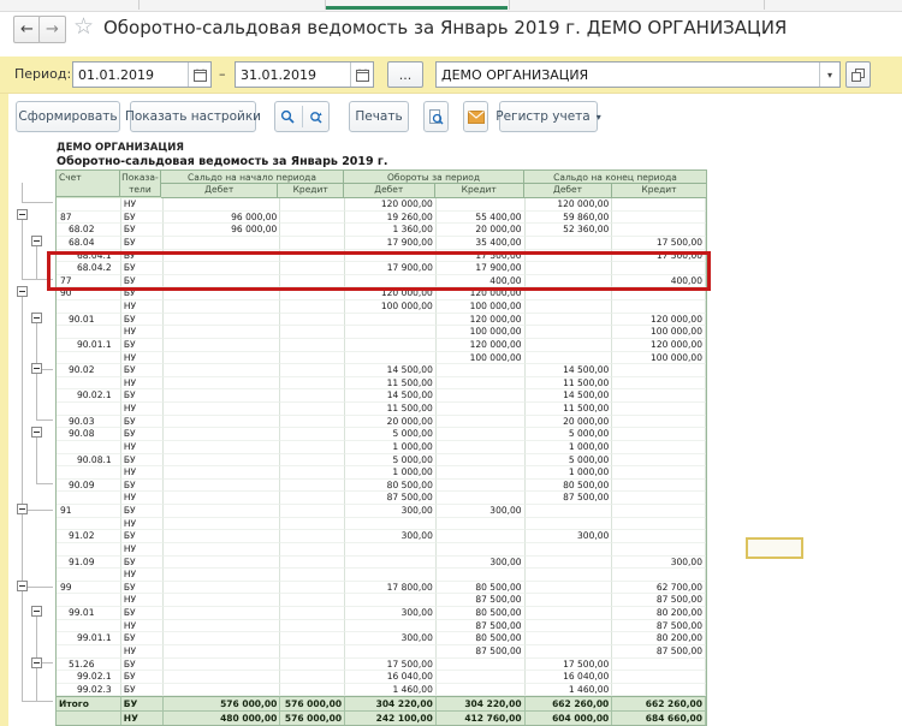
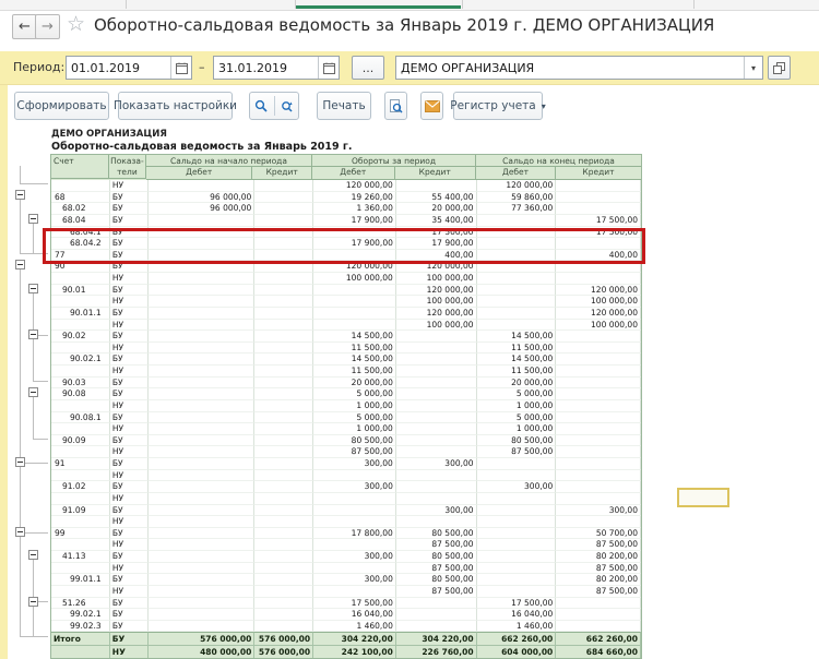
  ←
  →
  ☆
  Оборотно-сальдовая ведомость за Январь 2019 г. ДЕМО ОРГАНИЗАЦИЯ
  Период:
  01.01.2019
  –
  31.01.2019
  ...
  ДЕМО ОРГАНИЗАЦИЯ
  ▾
  Сформировать
  Показать настройки
  Печать
  Регистр учета
  ▾
  ДЕМО ОРГАНИЗАЦИЯ
  Оборотно-сальдовая ведомость за Январь 2019 г.
  Счет
  Показа-
  тели
  Сальдо на начало периода
  Дебет
  Кредит
  Обороты за период
  Дебет
  Кредит
  Сальдо на конец периода
  Дебет
  Кредит
  НУ
  120 000,00
  120 000,00
- 87
+ 68
  БУ
  96 000,00
  19 260,00
  55 400,00
  59 860,00
  68.02
  БУ
  96 000,00
  1 360,00
  20 000,00
- 52 360,00
+ 77 360,00
  68.04
  БУ
  17 900,00
  35 400,00
  17 500,00
  68.04.1
  БУ
  17 500,00
  17 500,00
  68.04.2
  БУ
  17 900,00
  17 900,00
  77
  БУ
  400,00
  400,00
  90
  БУ
  120 000,00
  120 000,00
  НУ
  100 000,00
  100 000,00
  90.01
  БУ
  120 000,00
  120 000,00
  НУ
  100 000,00
  100 000,00
  90.01.1
  БУ
  120 000,00
  120 000,00
  НУ
  100 000,00
  100 000,00
  90.02
  БУ
  14 500,00
  14 500,00
  НУ
  11 500,00
  11 500,00
  90.02.1
  БУ
  14 500,00
  14 500,00
  НУ
  11 500,00
  11 500,00
  90.03
  БУ
  20 000,00
  20 000,00
  90.08
  БУ
  5 000,00
  5 000,00
  НУ
  1 000,00
  1 000,00
  90.08.1
  БУ
  5 000,00
  5 000,00
  НУ
  1 000,00
  1 000,00
  90.09
  БУ
  80 500,00
  80 500,00
  НУ
  87 500,00
  87 500,00
  91
  БУ
  300,00
  300,00
  НУ
  91.02
  БУ
  300,00
  300,00
  НУ
  91.09
  БУ
  300,00
  300,00
  НУ
  99
  БУ
  17 800,00
  80 500,00
- 62 700,00
+ 50 700,00
  НУ
  87 500,00
  87 500,00
- 99.01
+ 41.13
  БУ
  300,00
  80 500,00
  80 200,00
  НУ
  87 500,00
  87 500,00
  99.01.1
  БУ
  300,00
  80 500,00
  80 200,00
  НУ
  87 500,00
  87 500,00
  51.26
  БУ
  17 500,00
  17 500,00
  99.02.1
  БУ
  16 040,00
  16 040,00
  99.02.3
  БУ
  1 460,00
  1 460,00
  Итого
  БУ
  576 000,00
  576 000,00
  304 220,00
  304 220,00
  662 260,00
  662 260,00
  НУ
  480 000,00
  576 000,00
  242 100,00
- 412 760,00
+ 226 760,00
  604 000,00
  684 660,00
